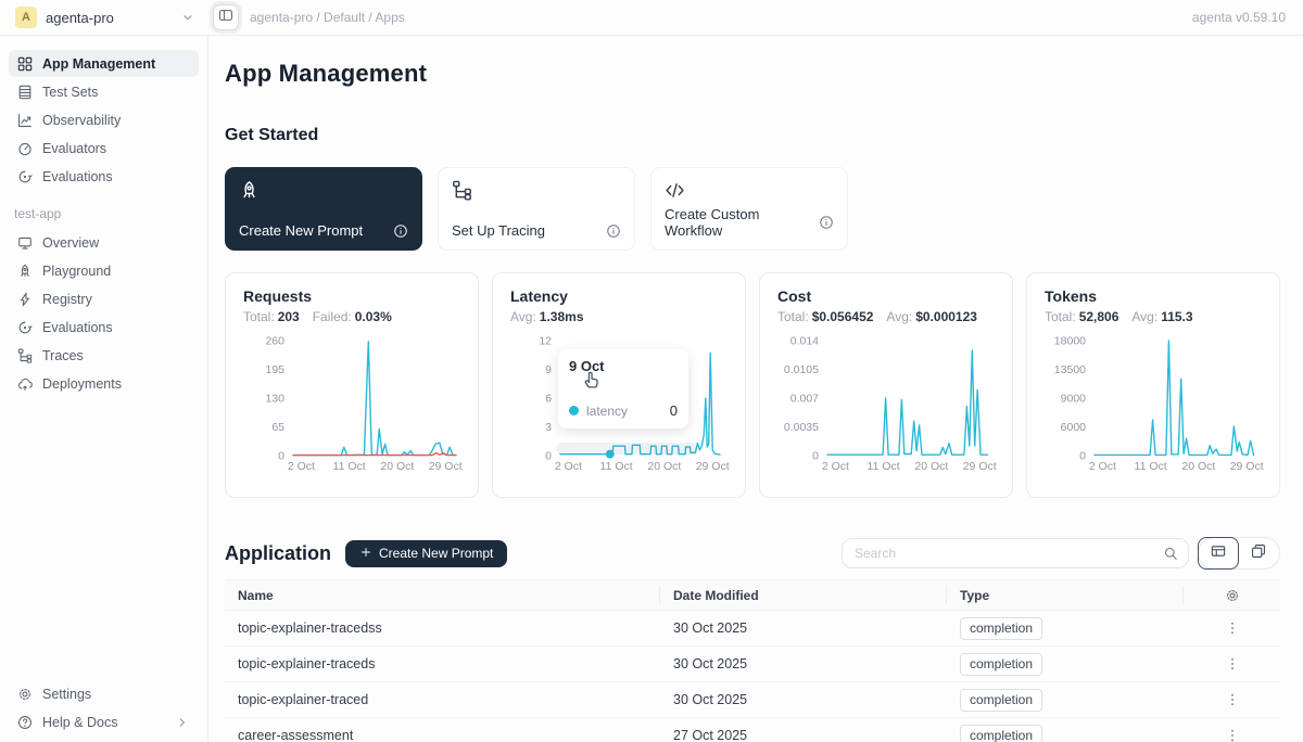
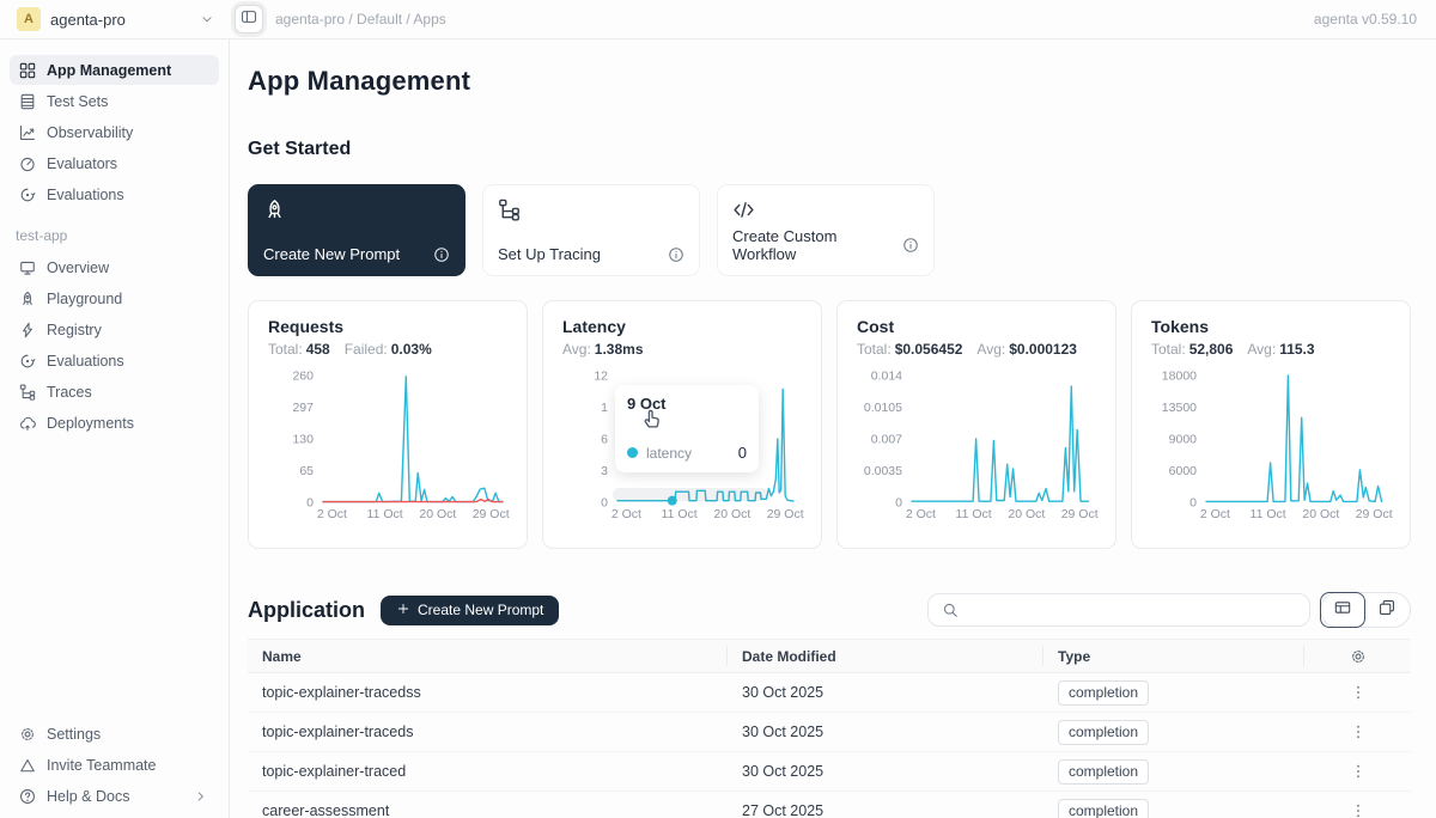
  A
  agenta-pro
  agenta-pro / Default / Apps
  agenta v0.59.10
  App Management
  Test Sets
  Observability
  Evaluators
  Evaluations
  test-app
  Overview
  Playground
  Registry
  Evaluations
  Traces
  Deployments
  Settings
+ Invite Teammate
  Help & Docs
  App Management
  Get Started
  Create New Prompt
  Set Up Tracing
  Create Custom Workflow
  Requests
- Total: 203
+ Total: 458
  Failed: 0.03%
  260
- 195
+ 297
  130
  65
  0
  2 Oct
  11 Oct
  20 Oct
  29 Oct
  Latency
  Avg: 1.38ms
  12
- 9
+ 1
  6
  3
  0
  2 Oct
  11 Oct
  20 Oct
  29 Oct
  9 Oct
  latency
  0
  Cost
  Total: $0.056452
  Avg: $0.000123
  0.014
  0.0105
  0.007
  0.0035
  0
  2 Oct
  11 Oct
  20 Oct
  29 Oct
  Tokens
  Total: 52,806
  Avg: 115.3
  18000
  13500
  9000
  6000
  0
  2 Oct
  11 Oct
  20 Oct
  29 Oct
  Application
  Create New Prompt
- Search
  Name
  Date Modified
  Type
  topic-explainer-tracedss
  30 Oct 2025
  completion
  topic-explainer-traceds
  30 Oct 2025
  completion
  topic-explainer-traced
  30 Oct 2025
  completion
  career-assessment
  27 Oct 2025
  completion
